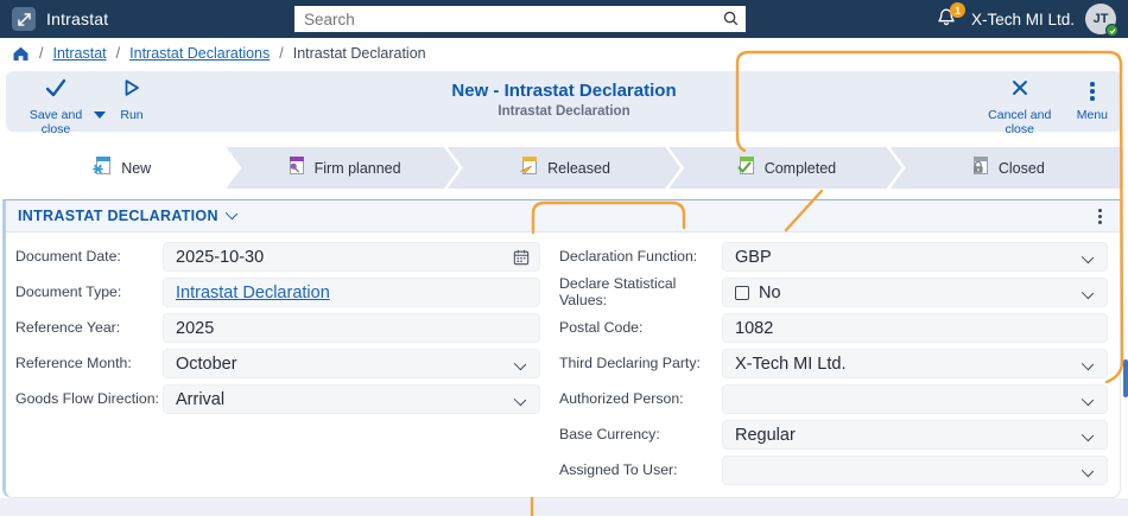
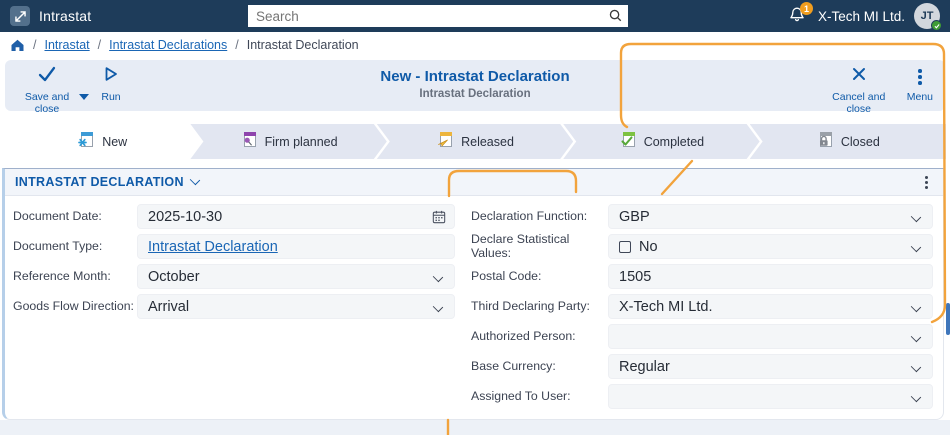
  Intrastat
  Search
  1
  X-Tech MI Ltd.
  JT
  /
  Intrastat
  /
  Intrastat Declarations
  /
  Intrastat Declaration
  Save and close
  Run
  New - Intrastat Declaration
  Intrastat Declaration
  Cancel and close
  Menu
  New
  Firm planned
  Released
  Completed
  Closed
  INTRASTAT DECLARATION
  Document Date:
  2025-10-30
  Document Type:
  Intrastat Declaration
- Reference Year:
- 2025
  Reference Month:
  October
  Goods Flow Direction:
  Arrival
  Declaration Function:
  GBP
  Declare Statistical Values:
  No
  Postal Code:
- 1082
+ 1505
  Third Declaring Party:
  X-Tech MI Ltd.
  Authorized Person:
  Base Currency:
  Regular
  Assigned To User:
